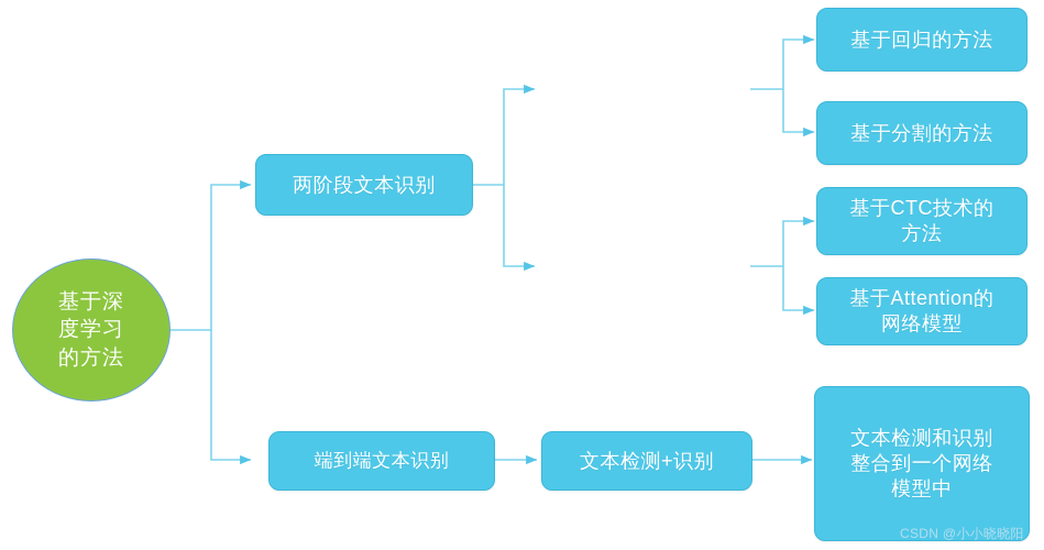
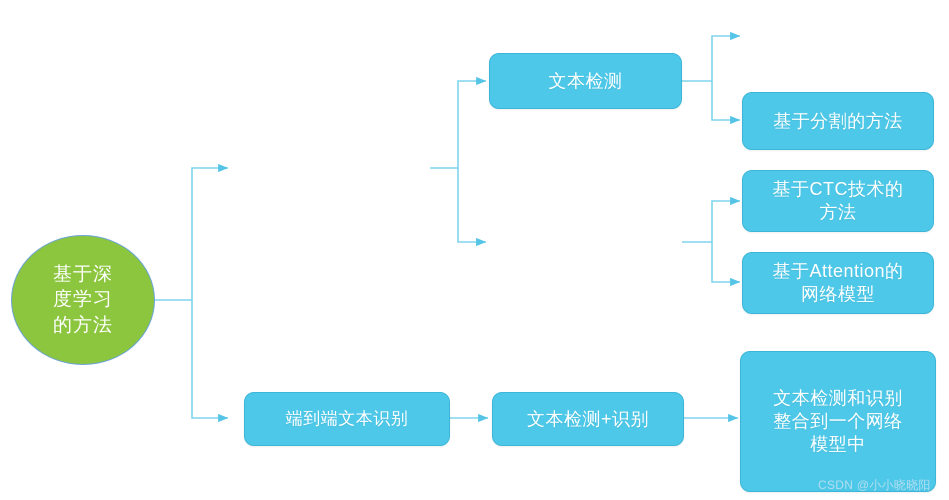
  基于深
  度学习
  的方法
- 两阶段文本识别
  端到端文本识别
+ 文本检测
  文本检测+识别
- 基于回归的方法
  基于分割的方法
  基于CTC技术的
  方法
  基于Attention的
  网络模型
  文本检测和识别
  整合到一个网络
  模型中
  CSDN @小小晓晓阳
